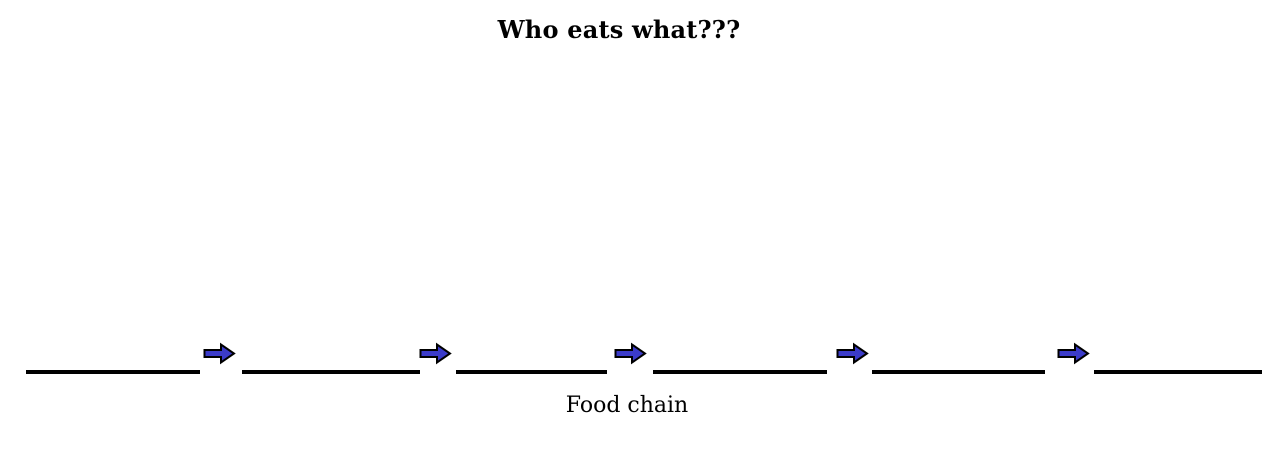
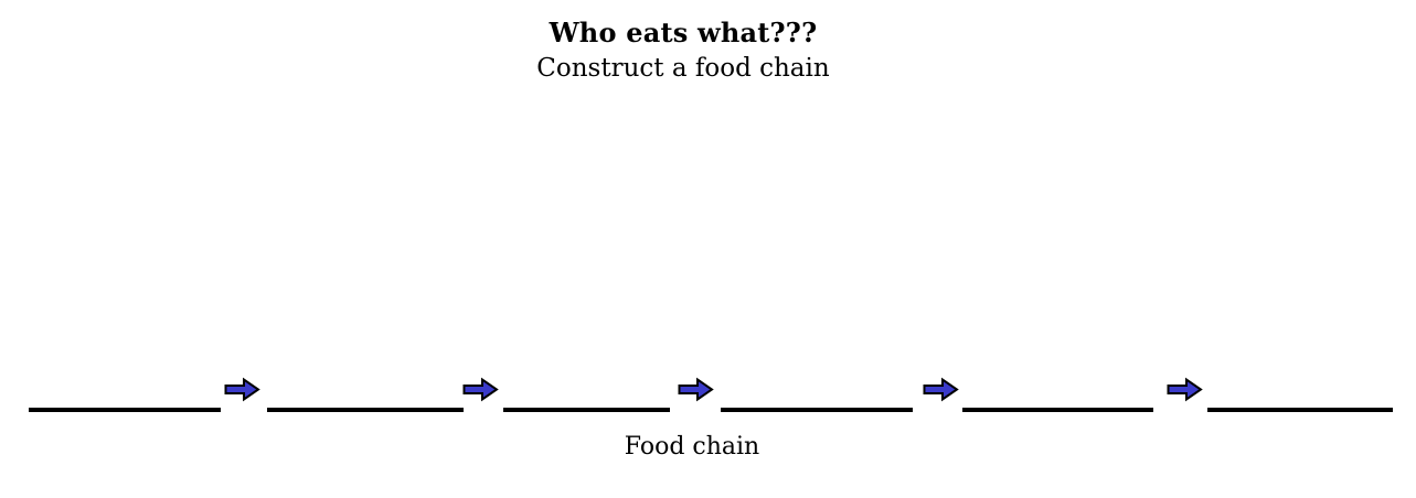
  Who eats what???
+ Construct a food chain
  Food chain
